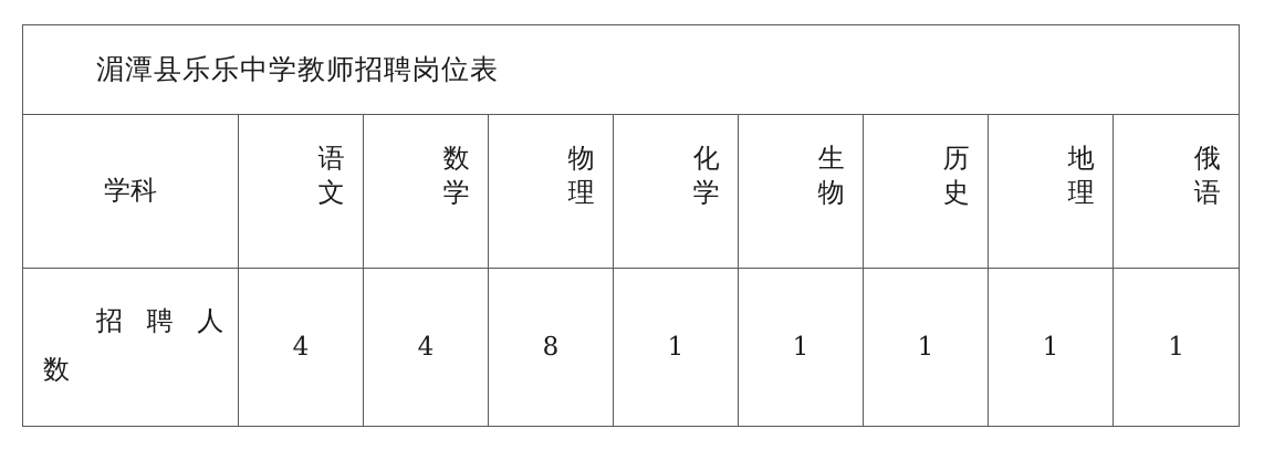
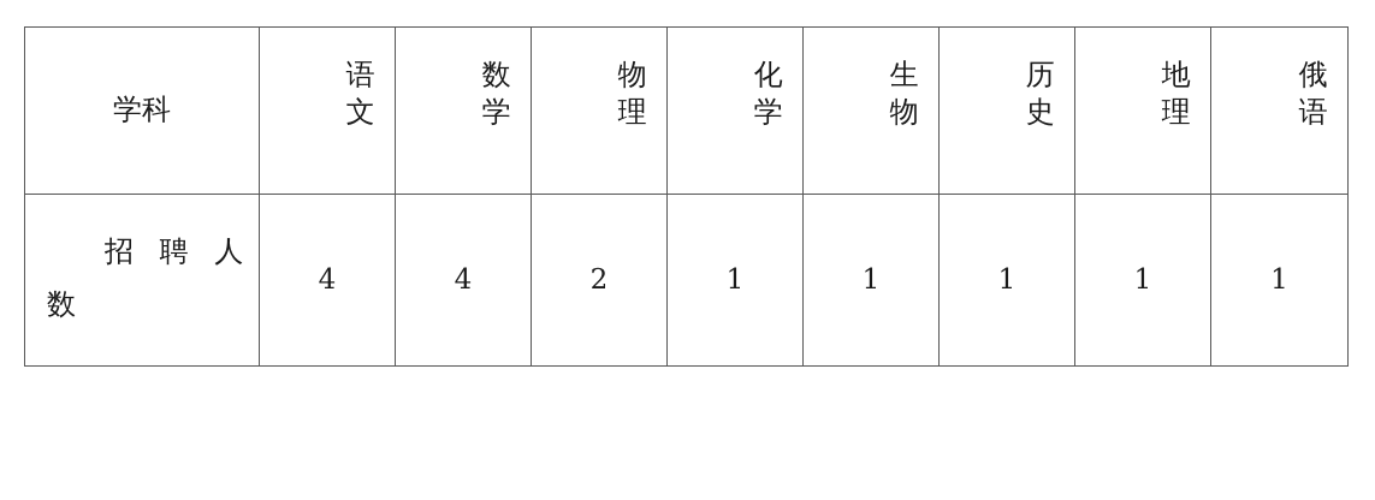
- 湄潭县乐乐中学教师招聘岗位表
  学科	语文	数学	物理	化学	生物	历史	地理	俄语
- 招 聘 人 数	4	4	8	1	1	1	1	1
+ 招 聘 人 数	4	4	2	1	1	1	1	1
